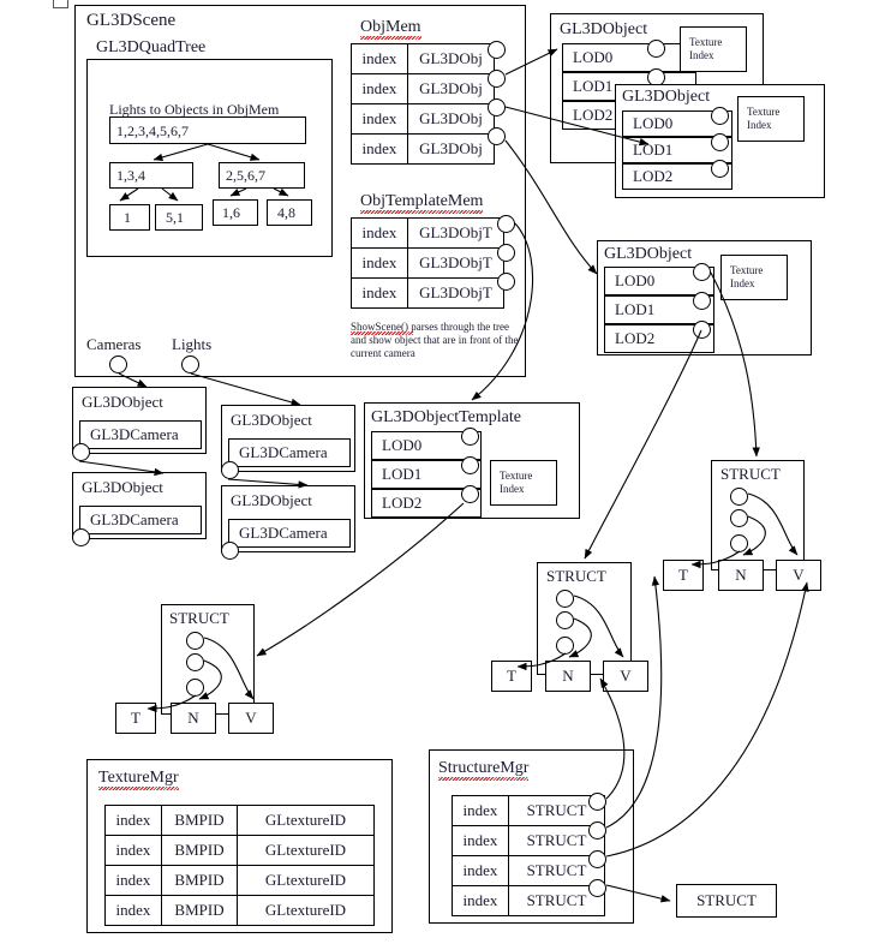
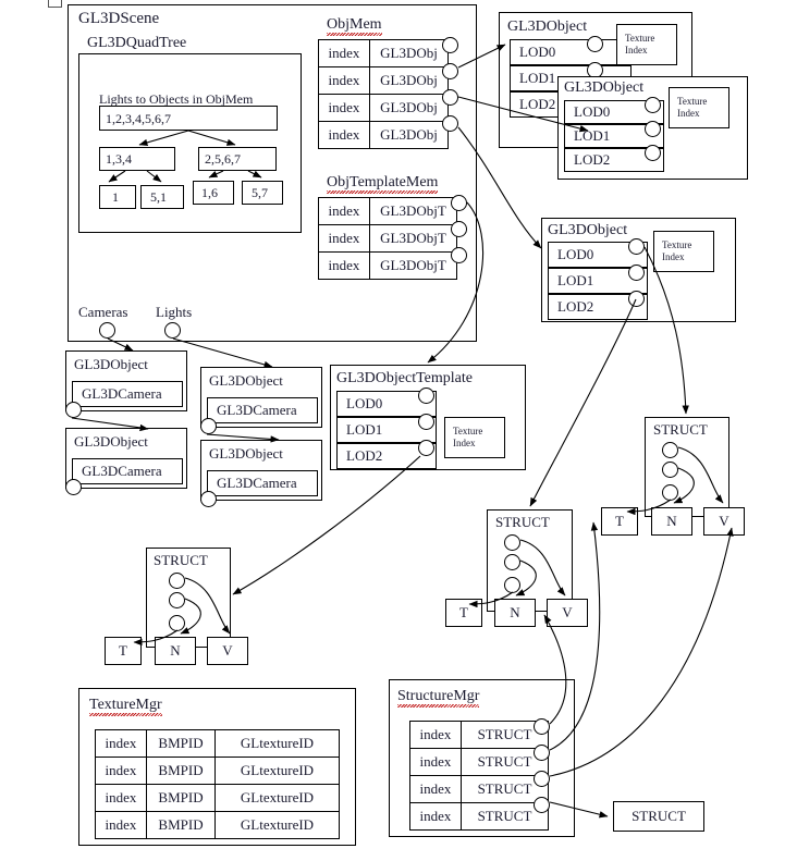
  GL3DScene
  GL3DQuadTree
  Lights to Objects in ObjMem
  1,2,3,4,5,6,7
  1,3,4
  2,5,6,7
  1
  5,1
  1,6
- 4,8
+ 5,7
  ObjMem
  index	GL3DObj
  index	GL3DObj
  index	GL3DObj
  index	GL3DObj
  ObjTemplateMem
  index	GL3DObjT
  index	GL3DObjT
  index	GL3DObjT
- ShowScene() parses through the tree and show object that are in front of the current camera
  Cameras
  Lights
  GL3DObject
  LOD0
  LOD1
  LOD2
  Texture
  Index
  GL3DObject
  LOD0
  LOD1
  LOD2
  Texture
  Index
  GL3DObject
  LOD0
  LOD1
  LOD2
  Texture
  Index
  GL3DObject
  GL3DCamera
  GL3DObject
  GL3DCamera
  GL3DObject
  GL3DCamera
  GL3DObject
  GL3DCamera
  GL3DObjectTemplate
  LOD0
  LOD1
  LOD2
  Texture
  Index
  STRUCT
  T
  N
  V
  STRUCT
  T
  N
  V
  STRUCT
  T
  N
  V
  TextureMgr
  index	BMPID	GLtextureID
  index	BMPID	GLtextureID
  index	BMPID	GLtextureID
  index	BMPID	GLtextureID
  StructureMgr
  index	STRUCT
  index	STRUCT
  index	STRUCT
  index	STRUCT
  STRUCT
